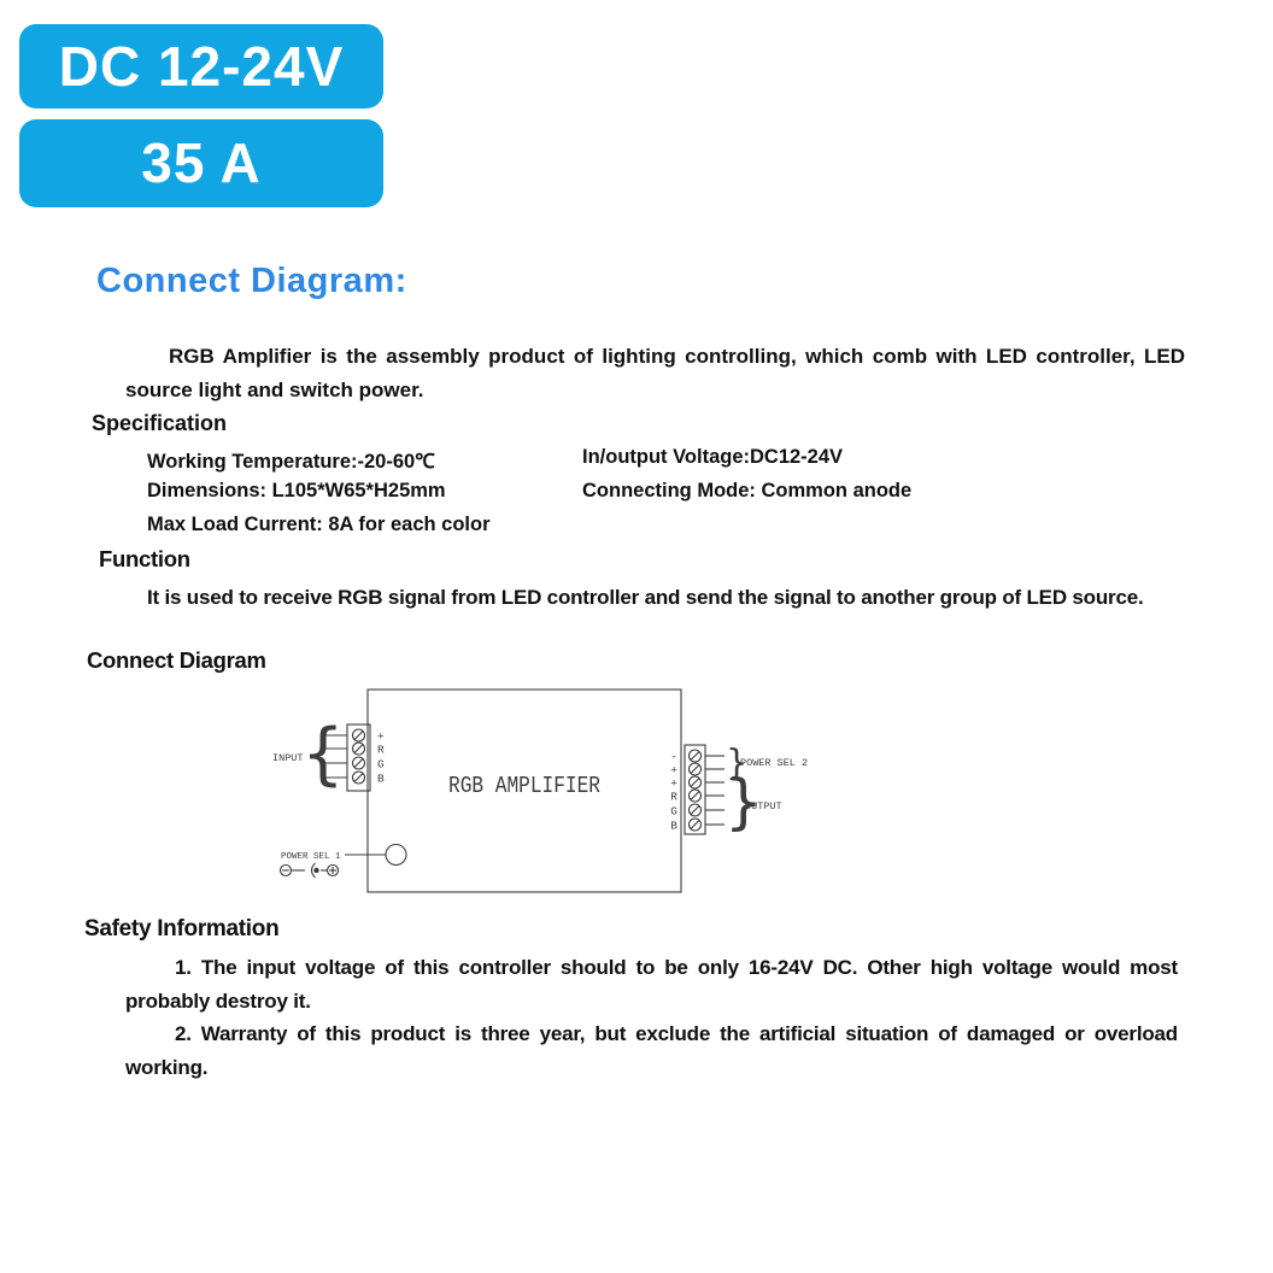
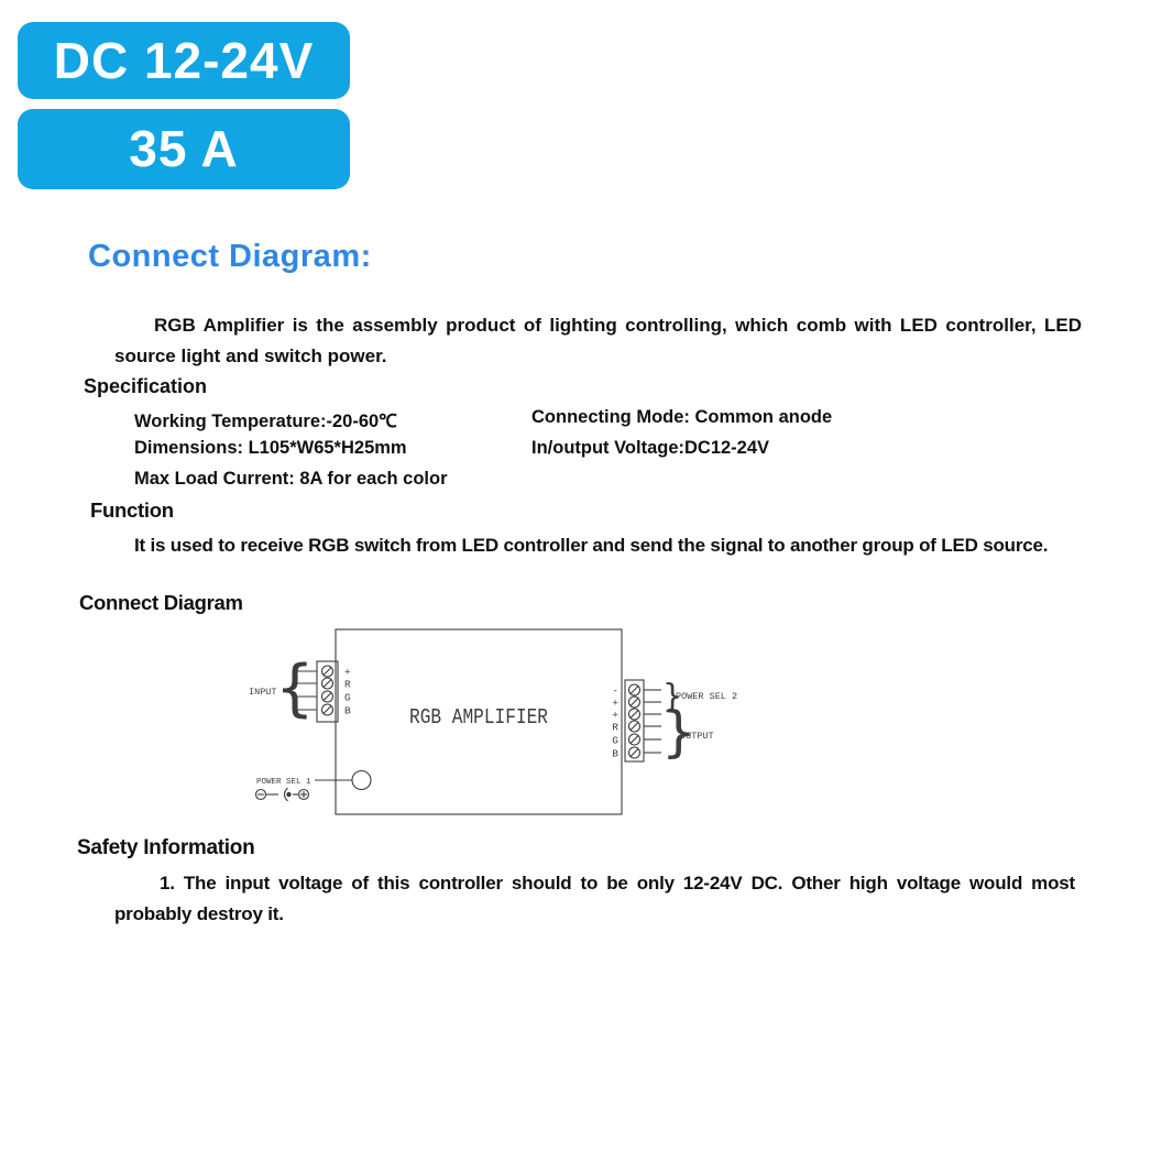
  DC 12-24V
  35 A
  Connect Diagram:
  RGB Amplifier is the assembly product of lighting controlling, which comb with LED controller, LED source light and switch power.
  Specification
  Working Temperature:-20-60℃
- In/output Voltage:DC12-24V
+ Connecting Mode: Common anode
  Dimensions: L105*W65*H25mm
- Connecting Mode: Common anode
+ In/output Voltage:DC12-24V
  Max Load Current: 8A for each color
  Function
- It is used to receive RGB signal from LED controller and send the signal to another group of LED source.
+ It is used to receive RGB switch from LED controller and send the signal to another group of LED source.
  Connect Diagram
  RGB AMPLIFIER
  +
  R
  G
  B
  {
  INPUT
  -
  +
  +
  R
  G
  B
  }
  POWER SEL 2
  }
  OUTPUT
  POWER SEL 1
  Safety Information
- 1. The input voltage of this controller should to be only 16-24V DC. Other high voltage would most probably destroy it.
+ 1. The input voltage of this controller should to be only 12-24V DC. Other high voltage would most probably destroy it.
- 2. Warranty of this product is three year, but exclude the artificial situation of damaged or overload working.
